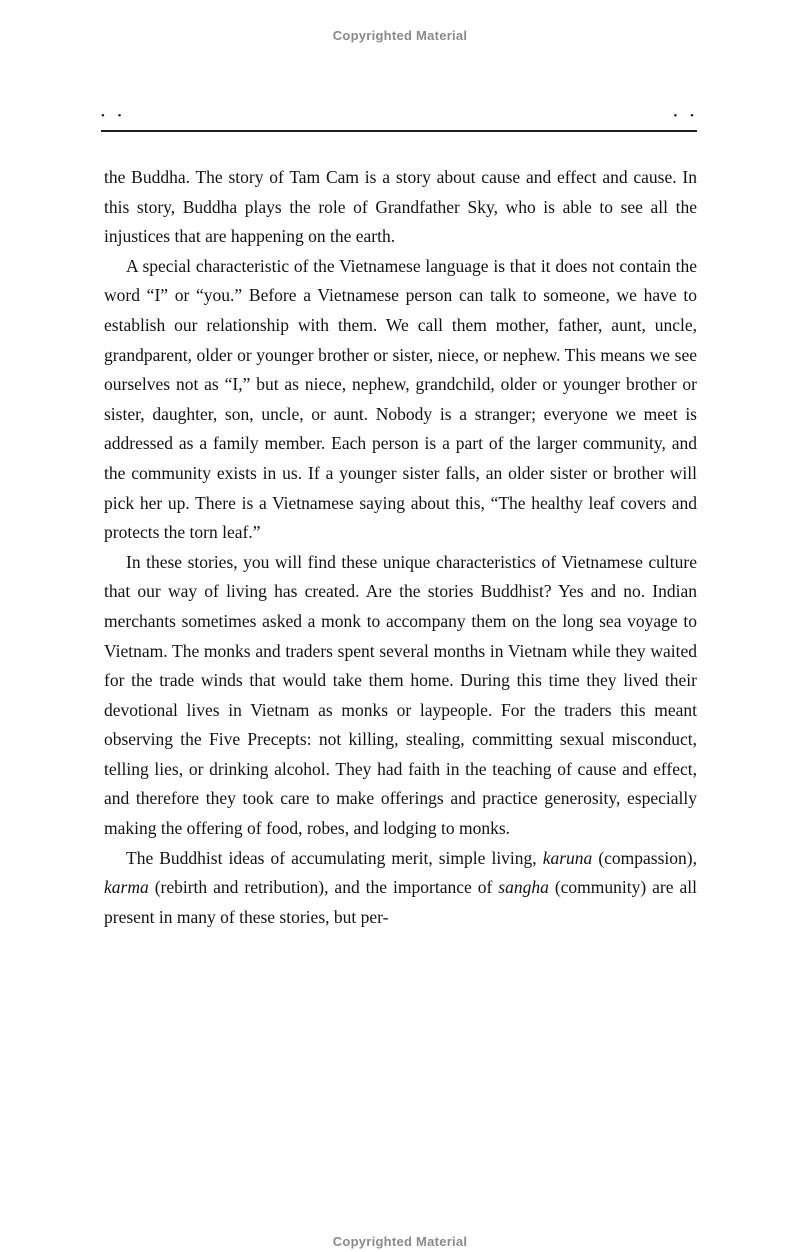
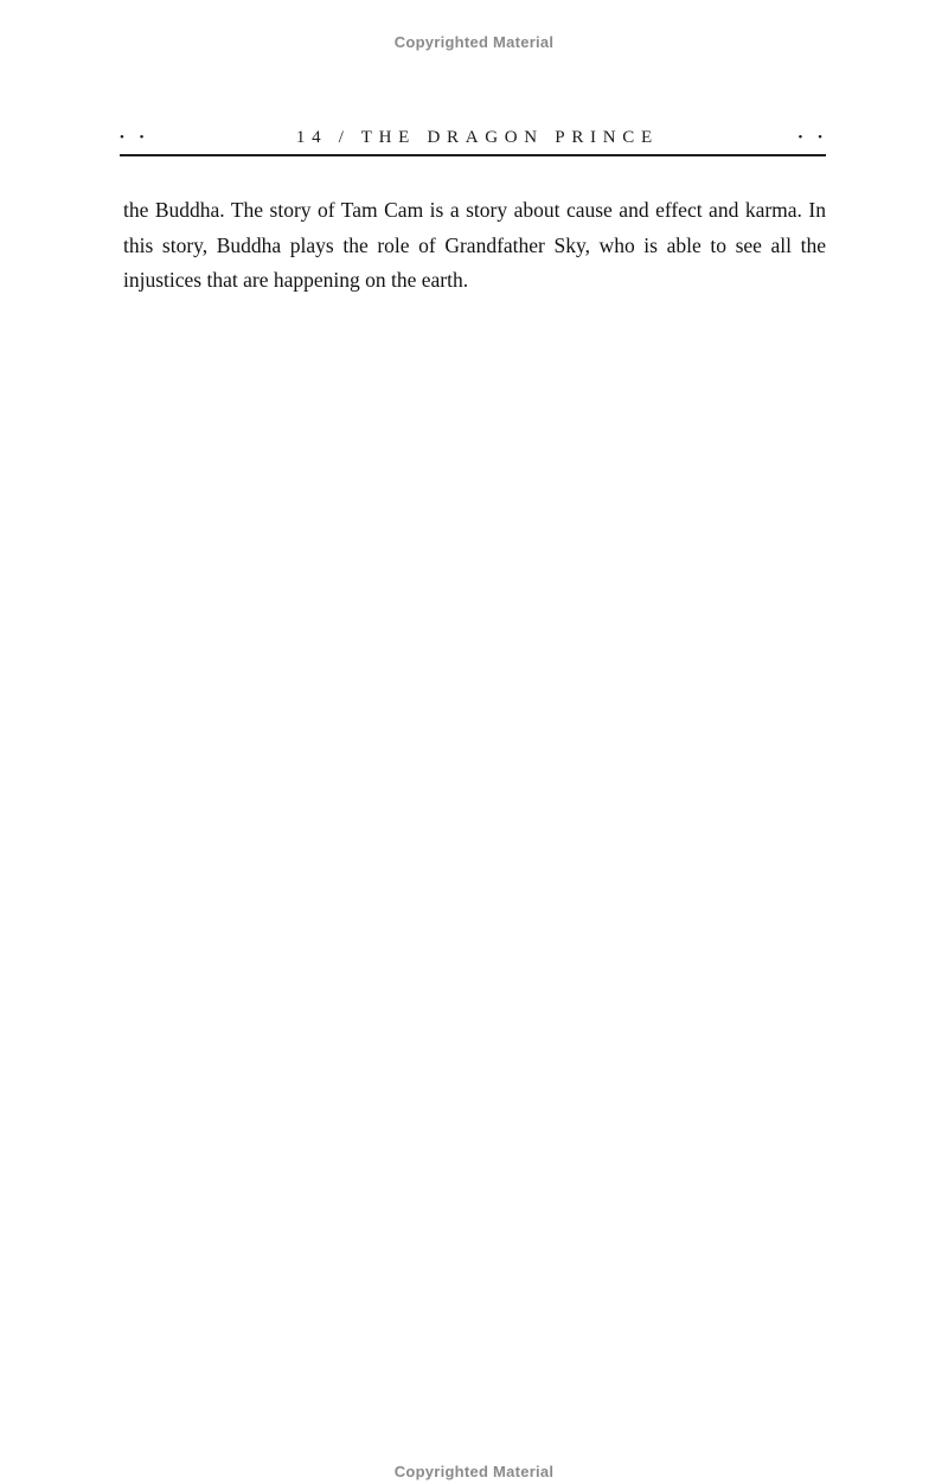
  Copyrighted Material
  • •
+ 14 / THE DRAGON PRINCE
  • •
- the Buddha. The story of Tam Cam is a story about cause and effect and cause. In this story, Buddha plays the role of Grandfather Sky, who is able to see all the injustices that are happening on the earth.
+ the Buddha. The story of Tam Cam is a story about cause and effect and karma. In this story, Buddha plays the role of Grandfather Sky, who is able to see all the injustices that are happening on the earth.
- A special characteristic of the Vietnamese language is that it does not contain the word “I” or “you.” Before a Vietnamese person can talk to someone, we have to establish our relationship with them. We call them mother, father, aunt, uncle, grandparent, older or younger brother or sister, niece, or nephew. This means we see ourselves not as “I,” but as niece, nephew, grandchild, older or younger brother or sister, daughter, son, uncle, or aunt. Nobody is a stranger; everyone we meet is addressed as a family member. Each person is a part of the larger community, and the community exists in us. If a younger sister falls, an older sister or brother will pick her up. There is a Vietnamese saying about this, “The healthy leaf covers and protects the torn leaf.”
- In these stories, you will find these unique characteristics of Vietnamese culture that our way of living has created. Are the stories Buddhist? Yes and no. Indian merchants sometimes asked a monk to accompany them on the long sea voyage to Vietnam. The monks and traders spent several months in Vietnam while they waited for the trade winds that would take them home. During this time they lived their devotional lives in Vietnam as monks or laypeople. For the traders this meant observing the Five Precepts: not killing, stealing, committing sexual misconduct, telling lies, or drinking alcohol. They had faith in the teaching of cause and effect, and therefore they took care to make offerings and practice generosity, especially making the offering of food, robes, and lodging to monks.
- The Buddhist ideas of accumulating merit, simple living, karuna (compassion), karma (rebirth and retribution), and the importance of sangha (community) are all present in many of these stories, but per-
  Copyrighted Material
